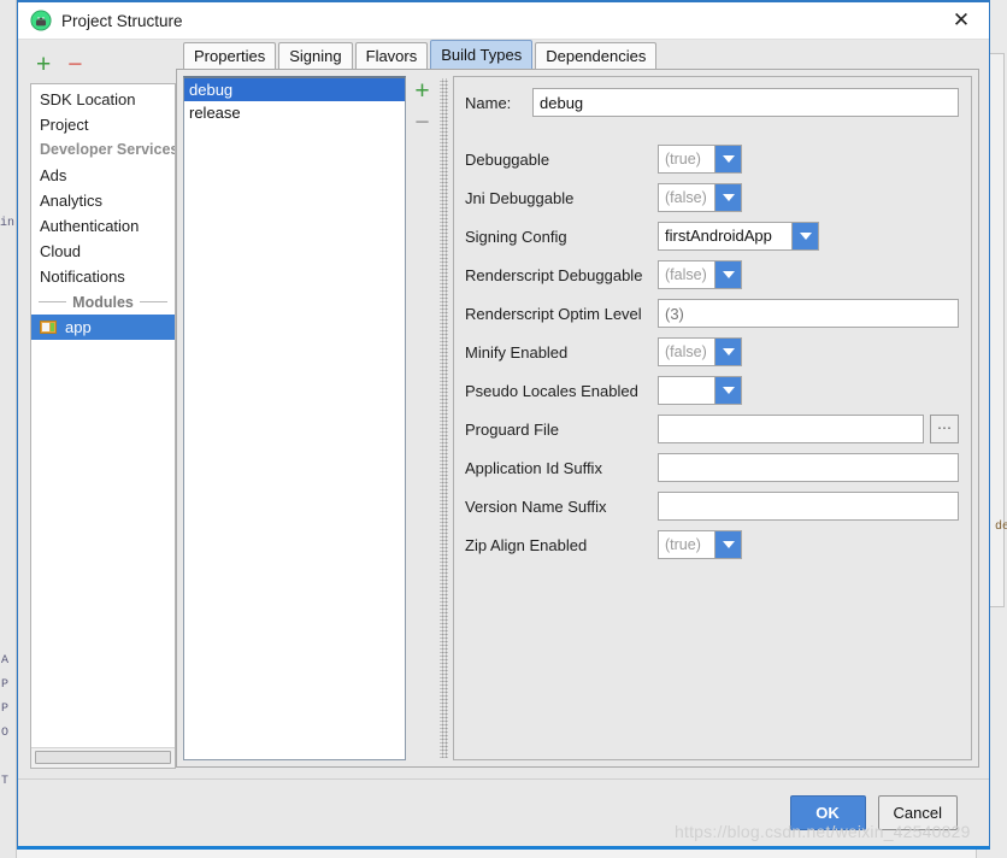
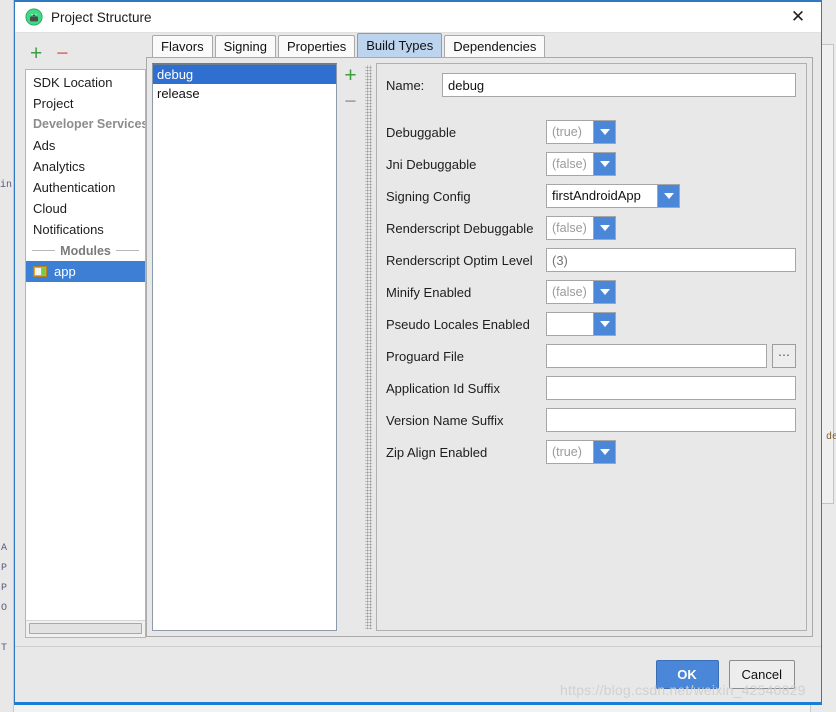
  A
  P
  P
  O
  T
  in
  de
  Project Structure
  ✕
  +
  −
  SDK Location
  Project
  Developer Services
  Ads
  Analytics
  Authentication
  Cloud
  Notifications
  Modules
  app
- Properties
+ Flavors
  Signing
- Flavors
+ Properties
  Build Types
  Dependencies
  debug
  release
  +
  −
  Name:
  debug
  Debuggable
  (true)
  Jni Debuggable
  (false)
  Signing Config
  firstAndroidApp
  Renderscript Debuggable
  (false)
  Renderscript Optim Level
  (3)
  Minify Enabled
  (false)
  Pseudo Locales Enabled
  Proguard File
  ⋯
  Application Id Suffix
  Version Name Suffix
  Zip Align Enabled
  (true)
  OK
  Cancel
  https://blog.csdn.net/weixin_42540829
